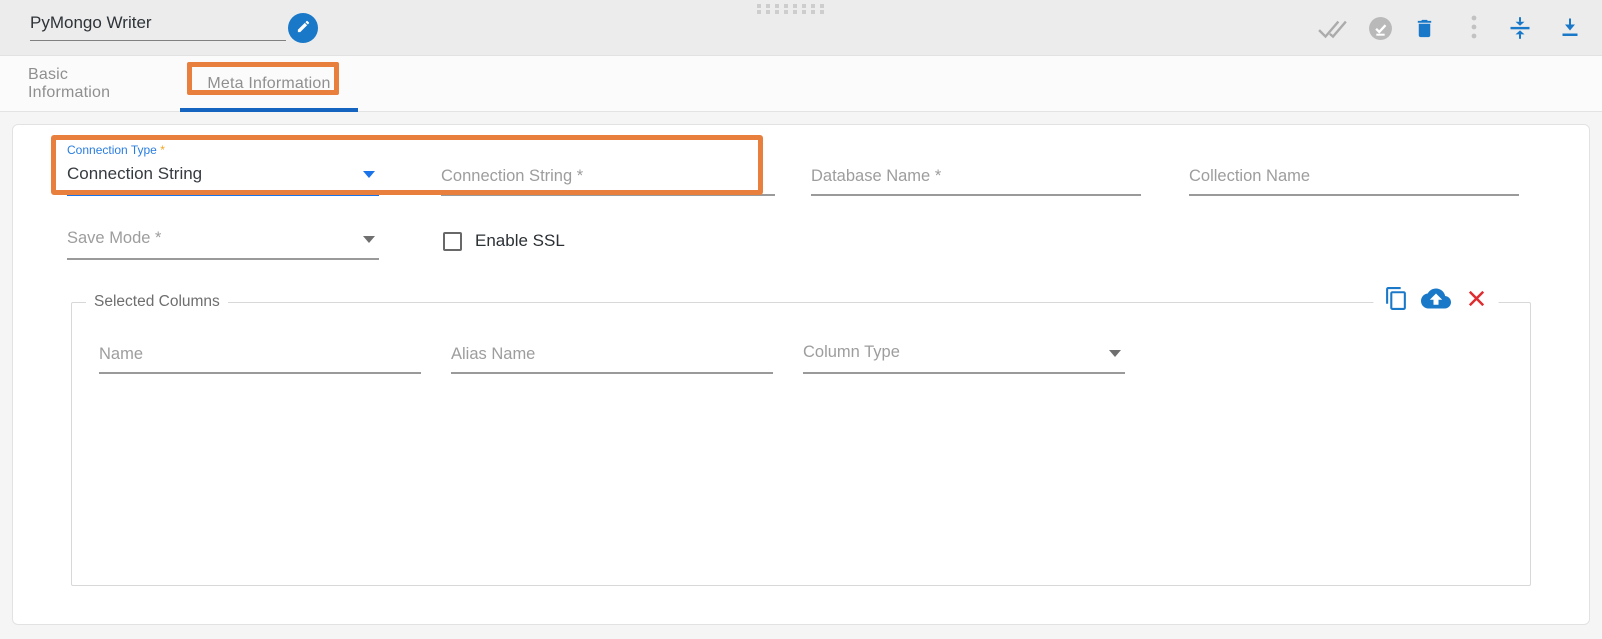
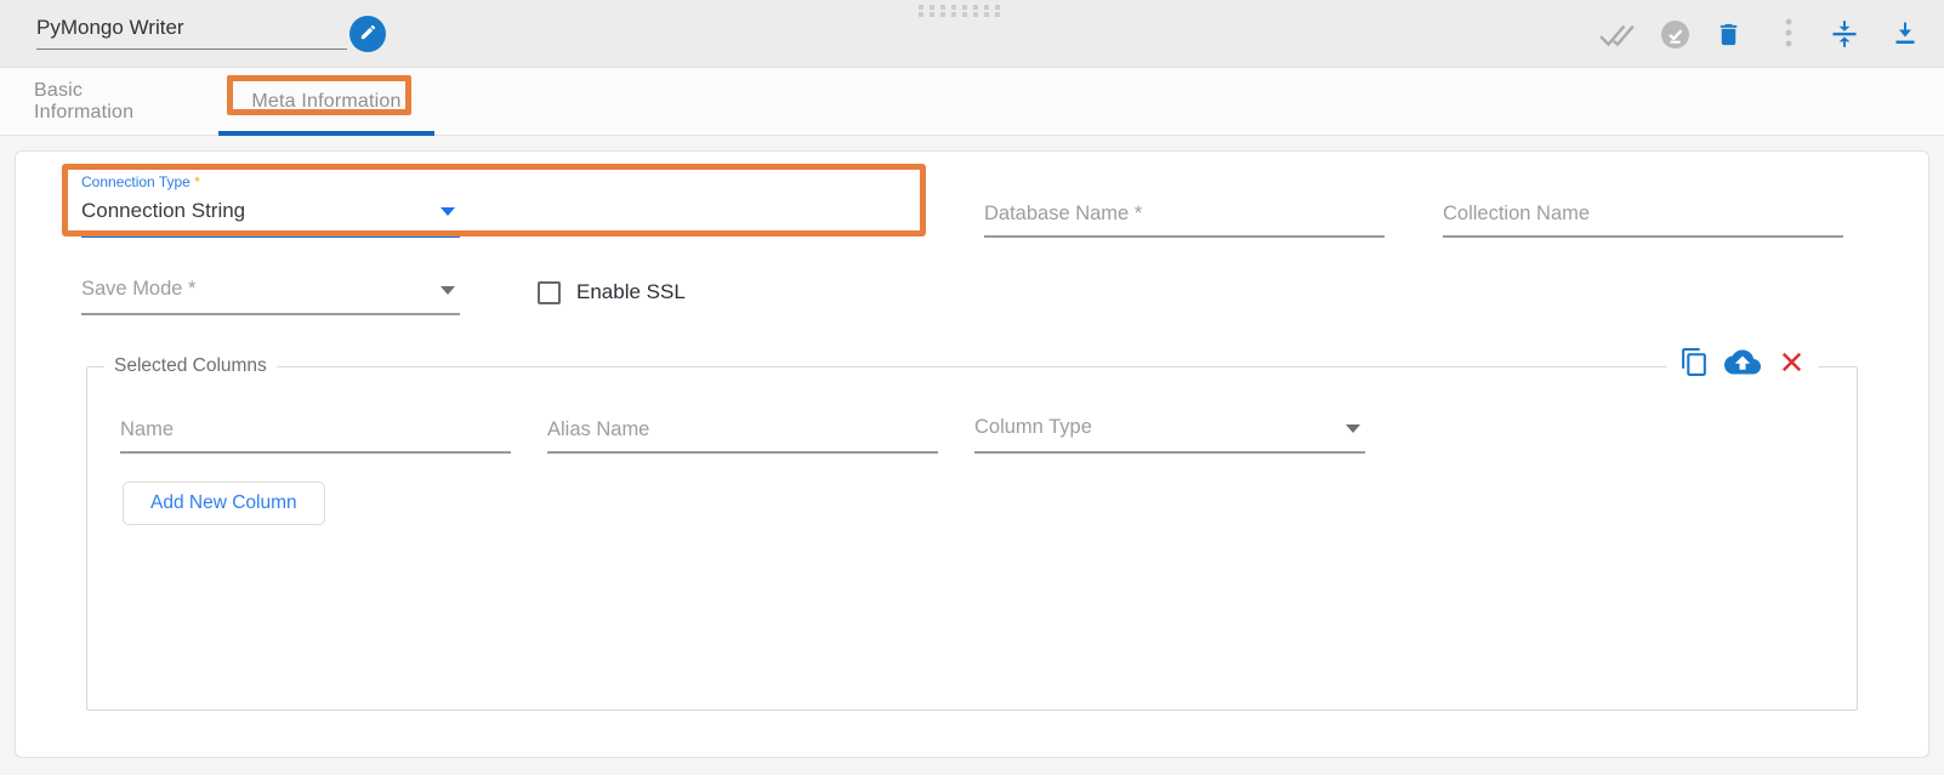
  PyMongo Writer
  Basic Information
  Meta Information
  Connection Type *
  Connection String
- Connection String *
  Database Name *
  Collection Name
  Save Mode *
  Enable SSL
  Selected Columns
  Name
  Alias Name
  Column Type
+ Add New Column
